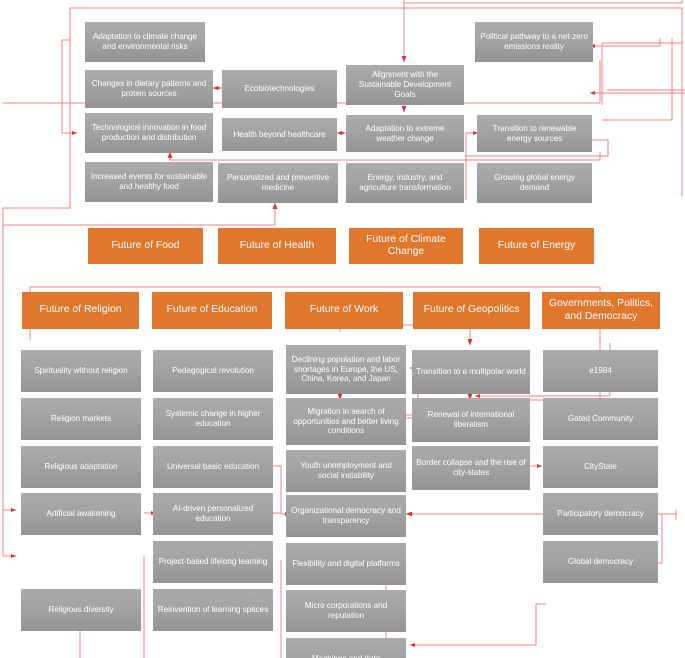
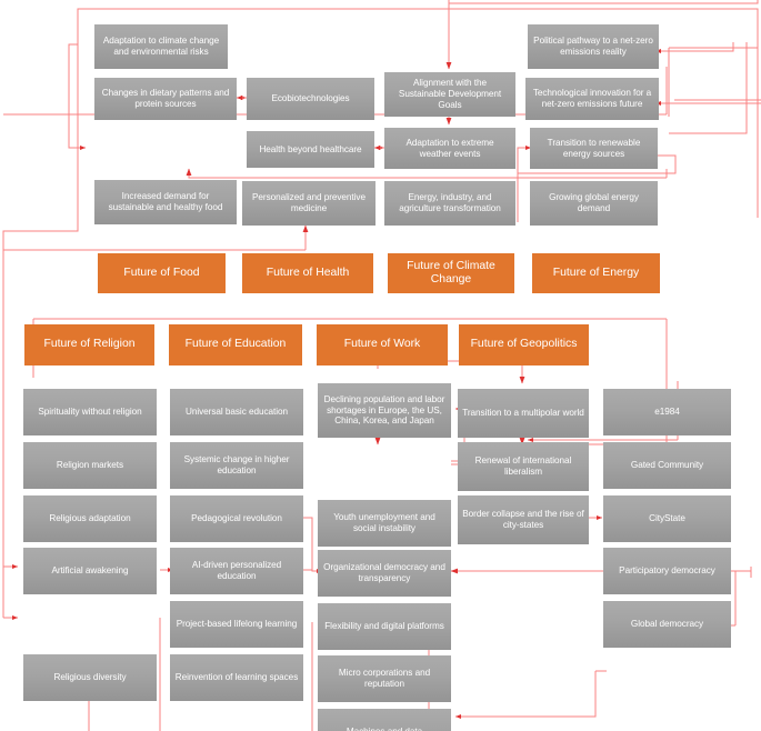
  Adaptation to climate change and environmental risks
  Changes in dietary patterns and protein sources
- Technological innovation in food production and distribution
- Increased events for sustainable and healthy food
+ Increased demand for sustainable and healthy food
  Ecobiotechnologies
  Health beyond healthcare
  Personalized and preventive medicine
  Alignment with the Sustainable Development Goals
- Adaptation to extreme weather change
+ Adaptation to extreme weather events
  Energy, industry, and agriculture transformation
  Political pathway to a net-zero emissions reality
+ Technological innovation for a net-zero emissions future
  Transition to renewable energy sources
  Growing global energy demand
  Future of Food
  Future of Health
  Future of Climate Change
  Future of Energy
  Future of Religion
  Future of Education
  Future of Work
  Future of Geopolitics
- Governments, Politics, and Democracy
  Spirituality without religion
  Religion markets
  Religious adaptation
  Artificial awakening
  Religious diversity
- Pedagogical revolution
+ Universal basic education
  Systemic change in higher education
- Universal basic education
+ Pedagogical revolution
  AI-driven personalized education
  Project-based lifelong learning
  Reinvention of learning spaces
  Declining population and labor shortages in Europe, the US, China, Korea, and Japan
- Migration in search of opportunities and better living conditions
  Youth unemployment and social instability
  Organizational democracy and transparency
  Flexibility and digital platforms
  Micro corporations and reputation
  Transition to a multipolar world
  Renewal of international liberalism
  Border collapse and the rise of city-states
  e1984
  Gated Community
  CityState
  Participatory democracy
  Global democracy
